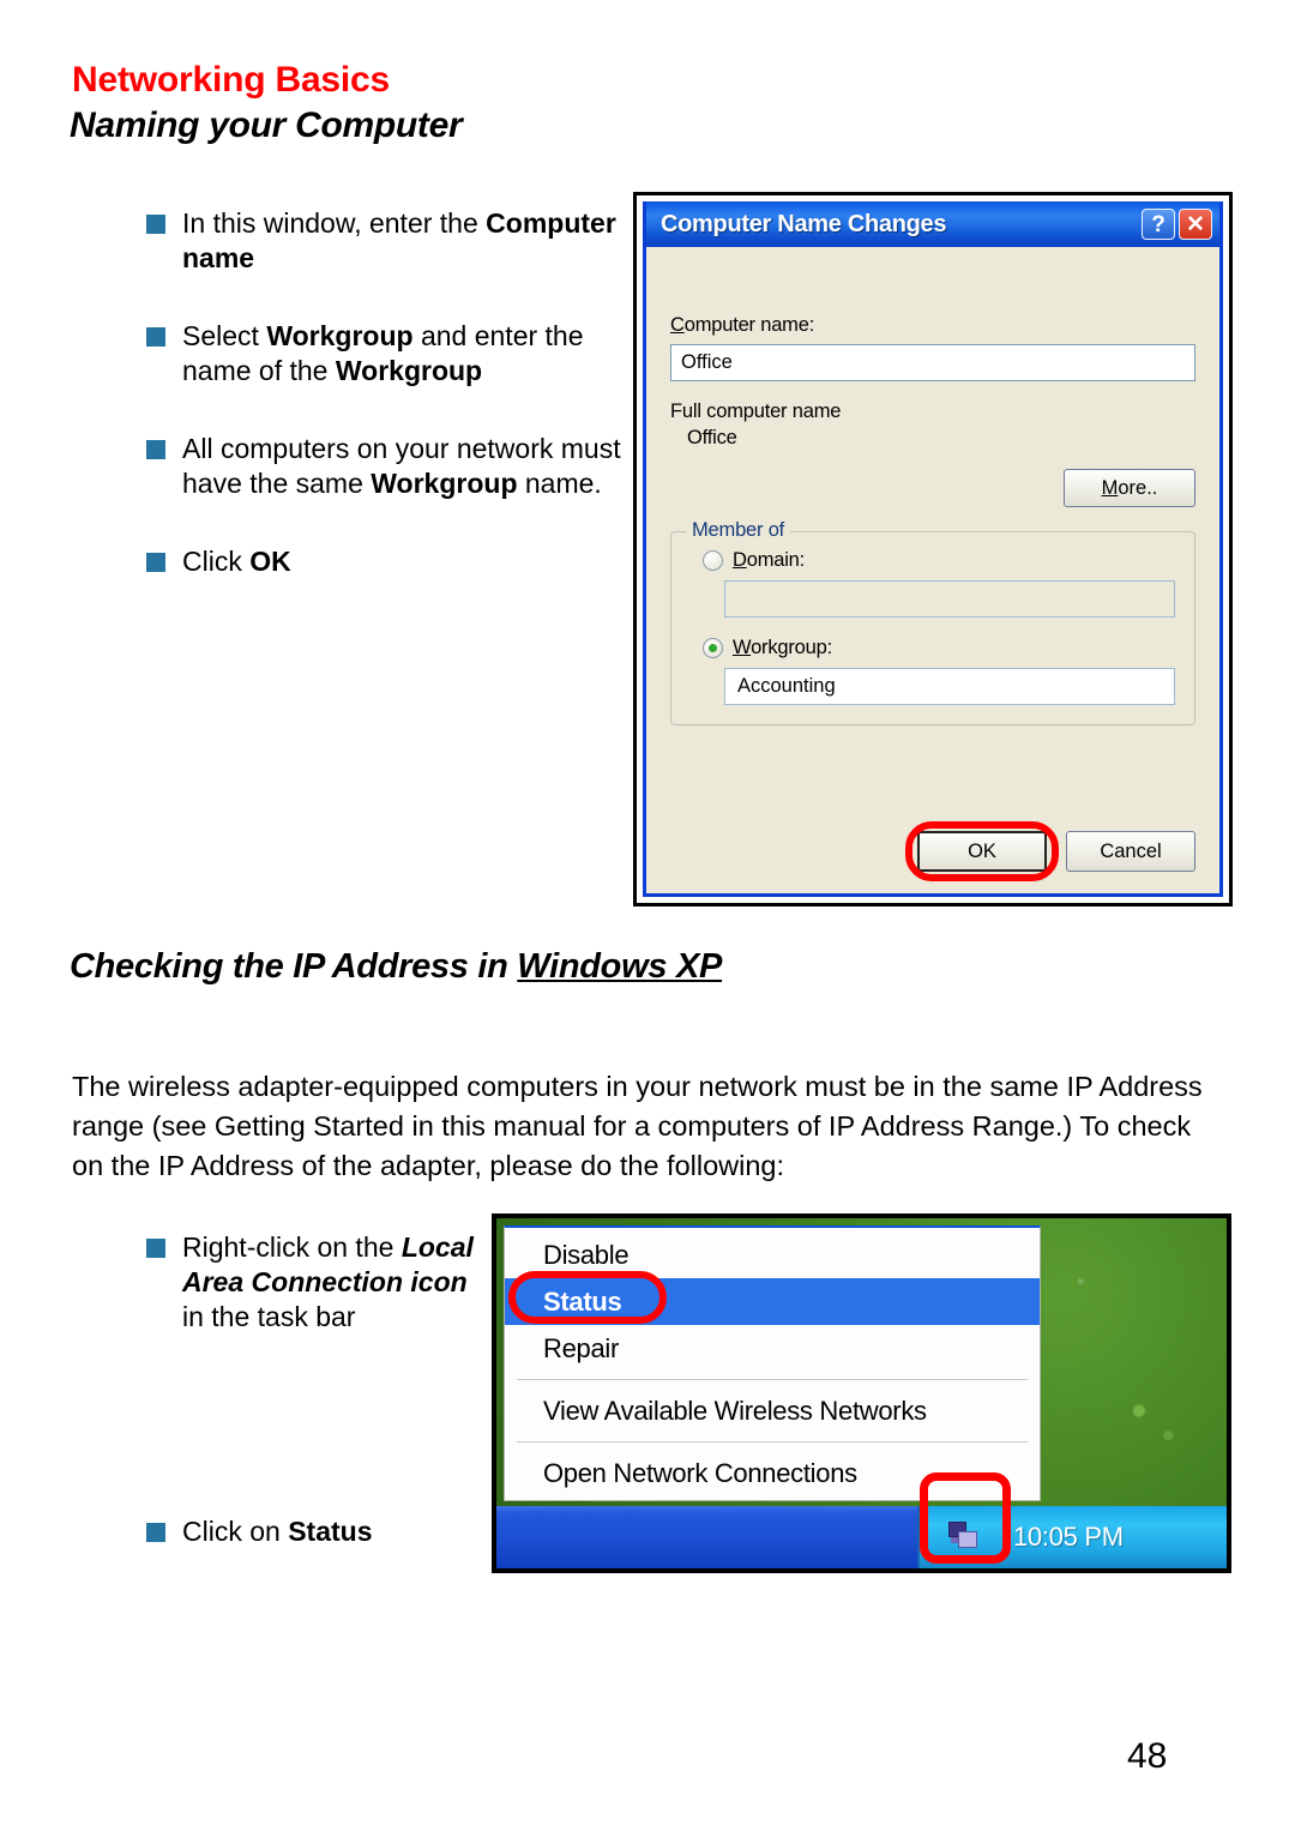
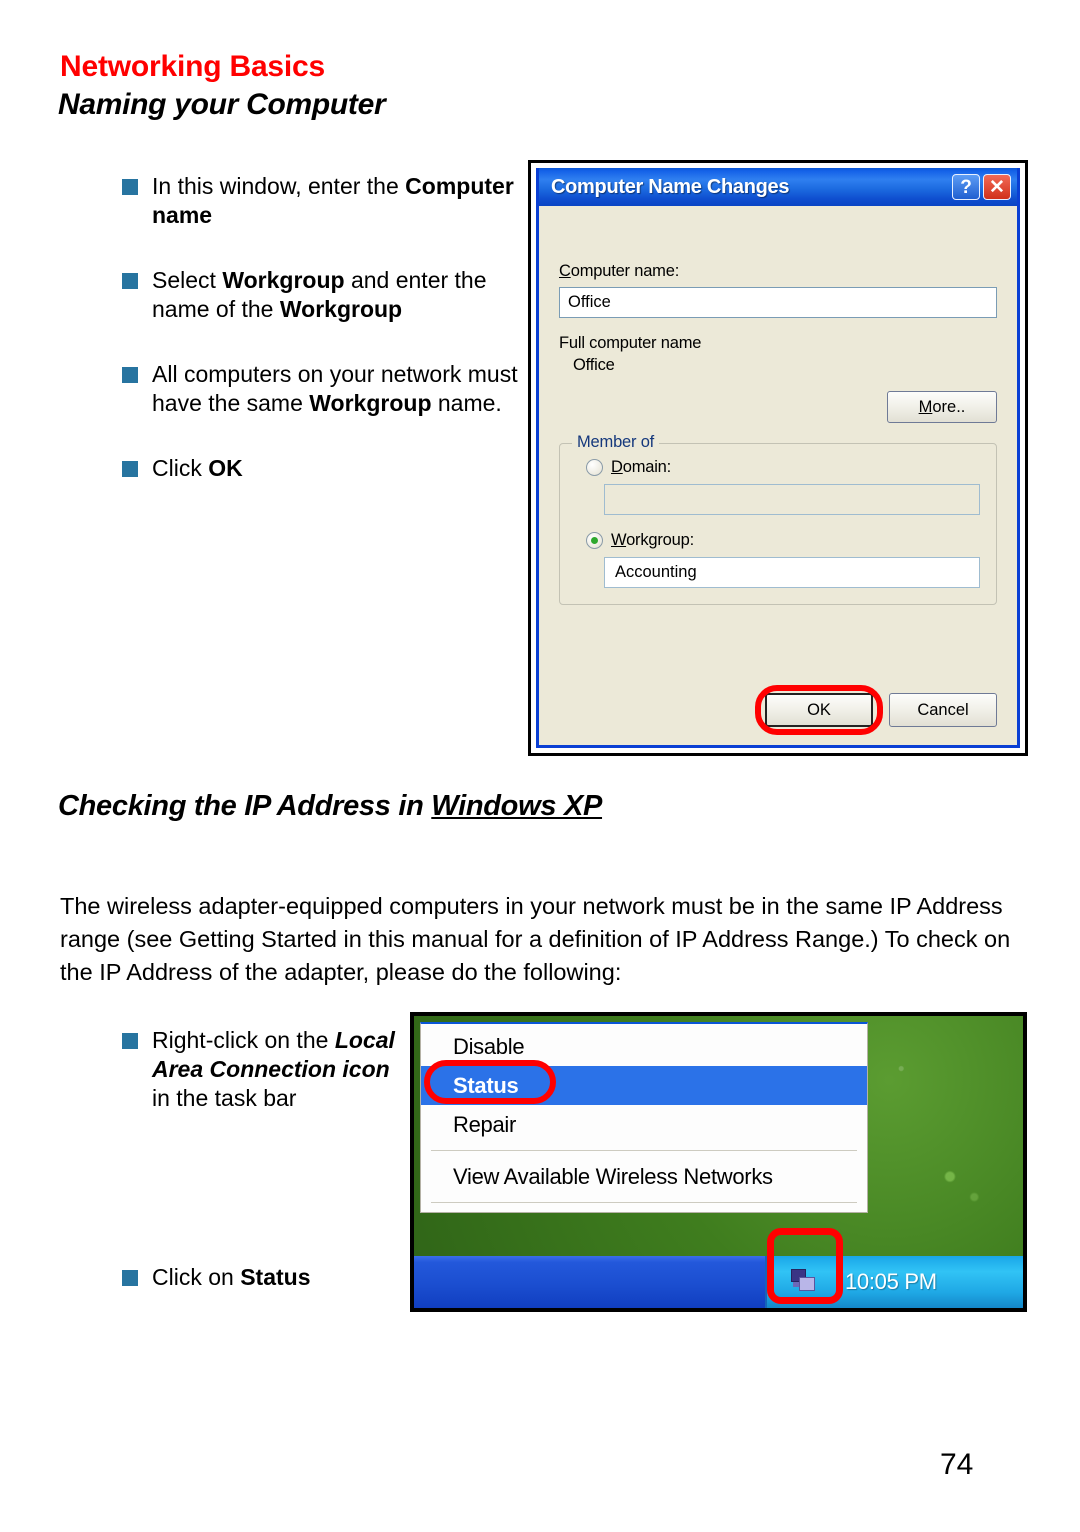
  Networking Basics
  Naming your Computer
  In this window, enter the Computer name
  Select Workgroup and enter the name of the Workgroup
  All computers on your network must have the same Workgroup name.
  Click OK
  Computer Name Changes
  ?
  ✕
  Computer name:
  Office
  Full computer name
  Office
  M
  ore..
  Member of
  Domain:
  Workgroup:
  Accounting
  OK
  Cancel
  Checking the IP Address in Windows XP
- The wireless adapter-equipped computers in your network must be in the same IP Address range (see Getting Started in this manual for a computers of IP Address Range.) To check on the IP Address of the adapter, please do the following:
+ The wireless adapter-equipped computers in your network must be in the same IP Address range (see Getting Started in this manual for a definition of IP Address Range.) To check on the IP Address of the adapter, please do the following:
  Right-click on the Local Area Connection icon in the task bar
  Click on Status
  Disable
  Status
  Repair
  View Available Wireless Networks
- Open Network Connections
  10:05 PM
- 48
+ 74
